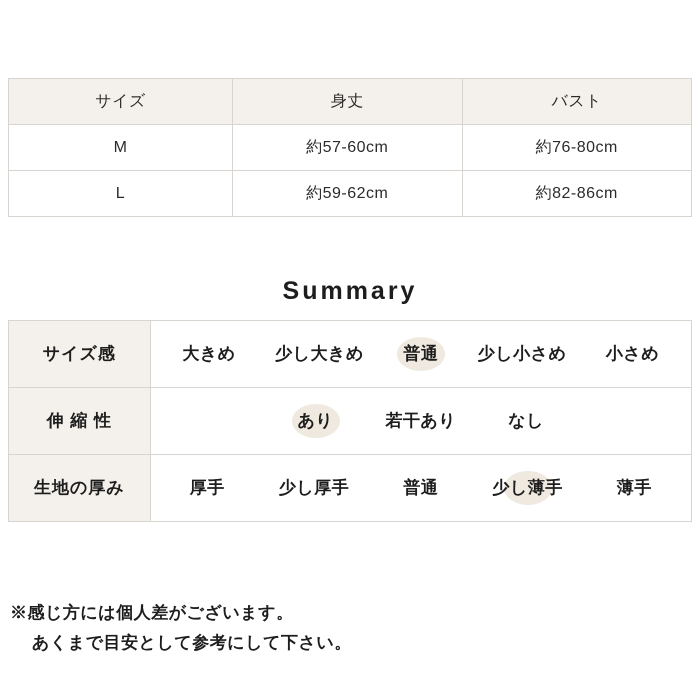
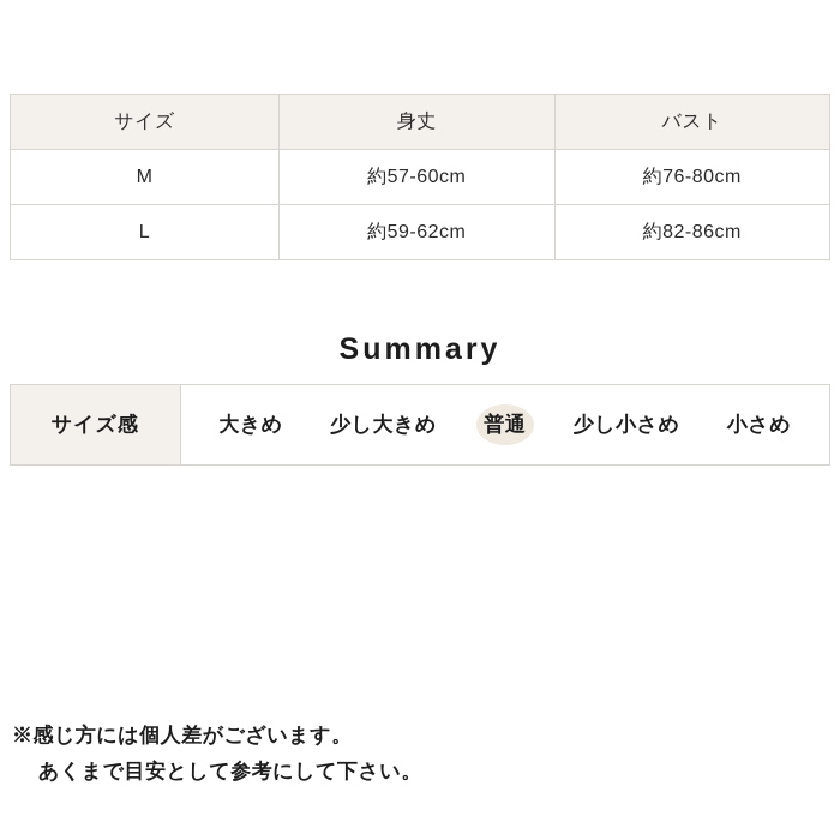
  サイズ	身丈	バスト
  M	約57-60cm	約76-80cm
  L	約59-62cm	約82-86cm
  Summary
  サイズ感	大きめ 少し大きめ 普通 少し小さめ 小さめ
- 伸 縮 性	あり 若干あり なし
- 生地の厚み	厚手 少し厚手 普通 少し薄手 薄手
  ※感じ方には個人差がございます。
  あくまで目安として参考にして下さい。
